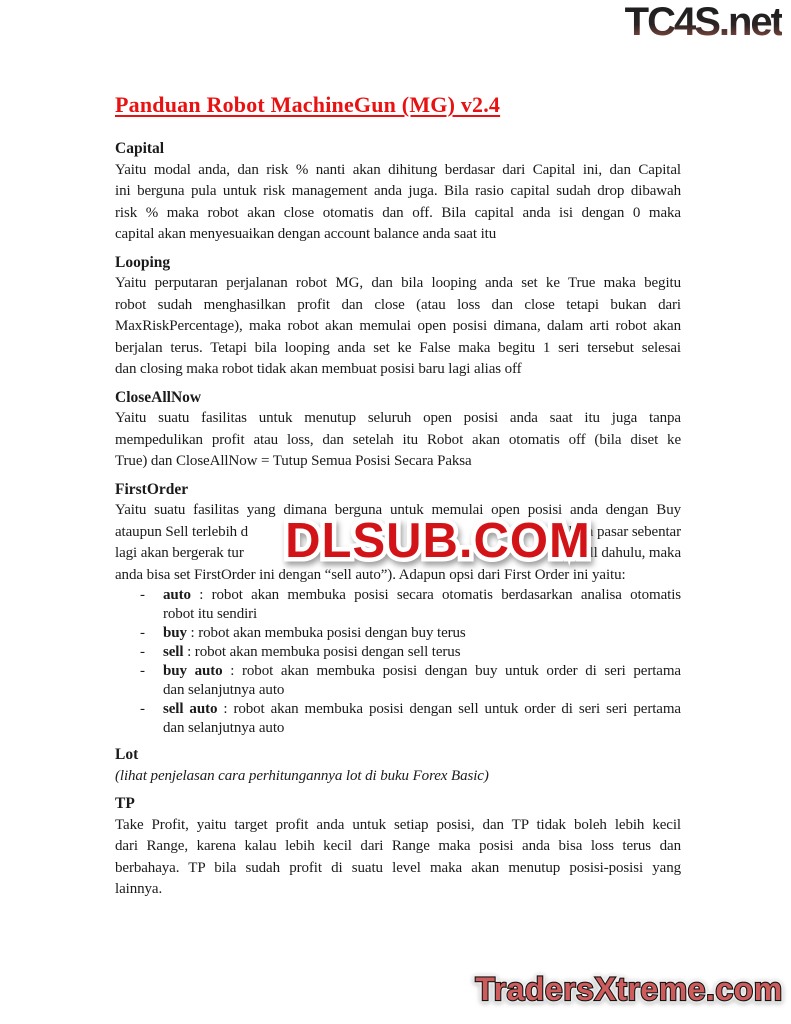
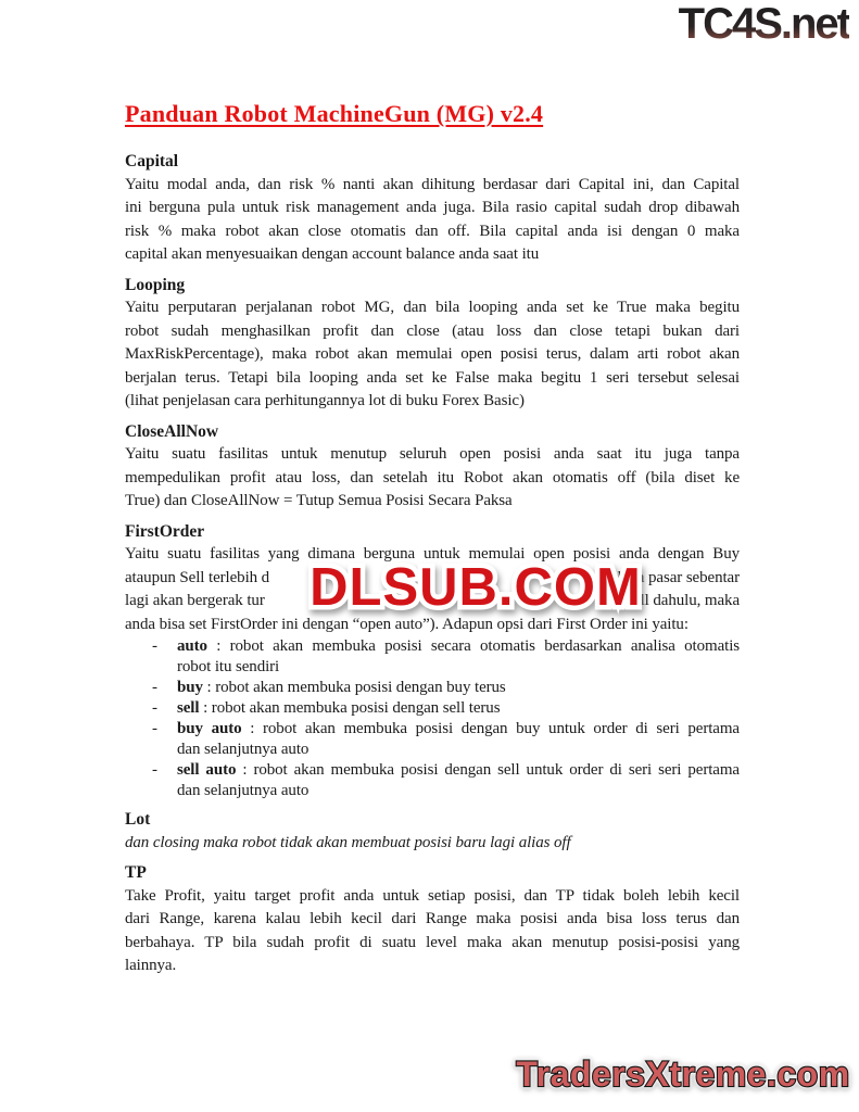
  TC4S.net
  Panduan Robot MachineGun (MG) v2.4
  Capital
  Yaitu modal anda, dan risk % nanti akan dihitung berdasar dari Capital ini, dan Capital
  ini berguna pula untuk risk management anda juga. Bila rasio capital sudah drop dibawah
  risk % maka robot akan close otomatis dan off. Bila capital anda isi dengan 0 maka
  capital akan menyesuaikan dengan account balance anda saat itu
  Looping
  Yaitu perputaran perjalanan robot MG, dan bila looping anda set ke True maka begitu
  robot sudah menghasilkan profit dan close (atau loss dan close tetapi bukan dari
- MaxRiskPercentage), maka robot akan memulai open posisi dimana, dalam arti robot akan
+ MaxRiskPercentage), maka robot akan memulai open posisi terus, dalam arti robot akan
  berjalan terus. Tetapi bila looping anda set ke False maka begitu 1 seri tersebut selesai
- dan closing maka robot tidak akan membuat posisi baru lagi alias off
+ (lihat penjelasan cara perhitungannya lot di buku Forex Basic)
  CloseAllNow
  Yaitu suatu fasilitas untuk menutup seluruh open posisi anda saat itu juga tanpa
  mempedulikan profit atau loss, dan setelah itu Robot akan otomatis off (bila diset ke
  True) dan CloseAllNow = Tutup Semua Posisi Secara Paksa
  FirstOrder
  Yaitu suatu fasilitas yang dimana berguna untuk memulai open posisi anda dengan Buy
  ataupun Sell terlebih d
  bahwa pasar sebentar
  lagi akan bergerak tur
  ang Sell dahulu, maka
- anda bisa set FirstOrder ini dengan “sell auto”). Adapun opsi dari First Order ini yaitu:
+ anda bisa set FirstOrder ini dengan “open auto”). Adapun opsi dari First Order ini yaitu:
  DLSUB.COM
  -
  auto : robot akan membuka posisi secara otomatis berdasarkan analisa otomatis
  robot itu sendiri
  -
  buy : robot akan membuka posisi dengan buy terus
  -
  sell : robot akan membuka posisi dengan sell terus
  -
  buy auto : robot akan membuka posisi dengan buy untuk order di seri pertama
  dan selanjutnya auto
  -
  sell auto : robot akan membuka posisi dengan sell untuk order di seri seri pertama
  dan selanjutnya auto
  Lot
- (lihat penjelasan cara perhitungannya lot di buku Forex Basic)
+ dan closing maka robot tidak akan membuat posisi baru lagi alias off
  TP
  Take Profit, yaitu target profit anda untuk setiap posisi, dan TP tidak boleh lebih kecil
  dari Range, karena kalau lebih kecil dari Range maka posisi anda bisa loss terus dan
  berbahaya. TP bila sudah profit di suatu level maka akan menutup posisi-posisi yang
  lainnya.
  TradersXtreme.com
